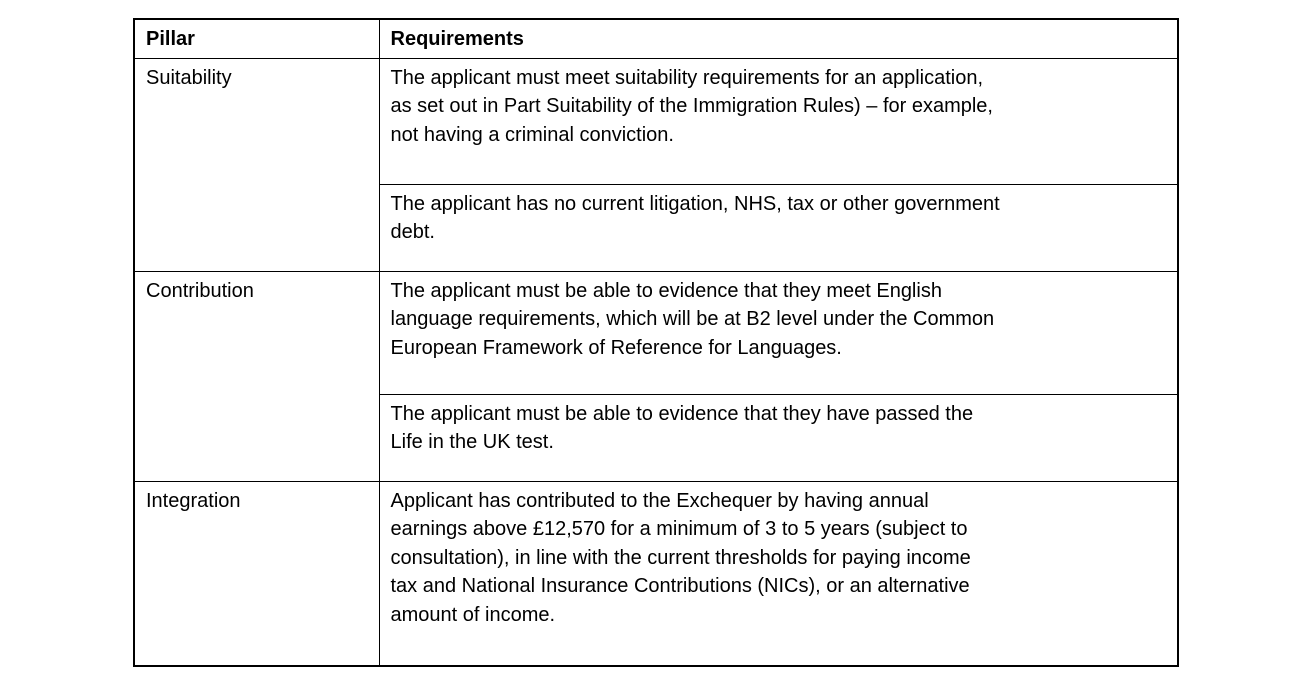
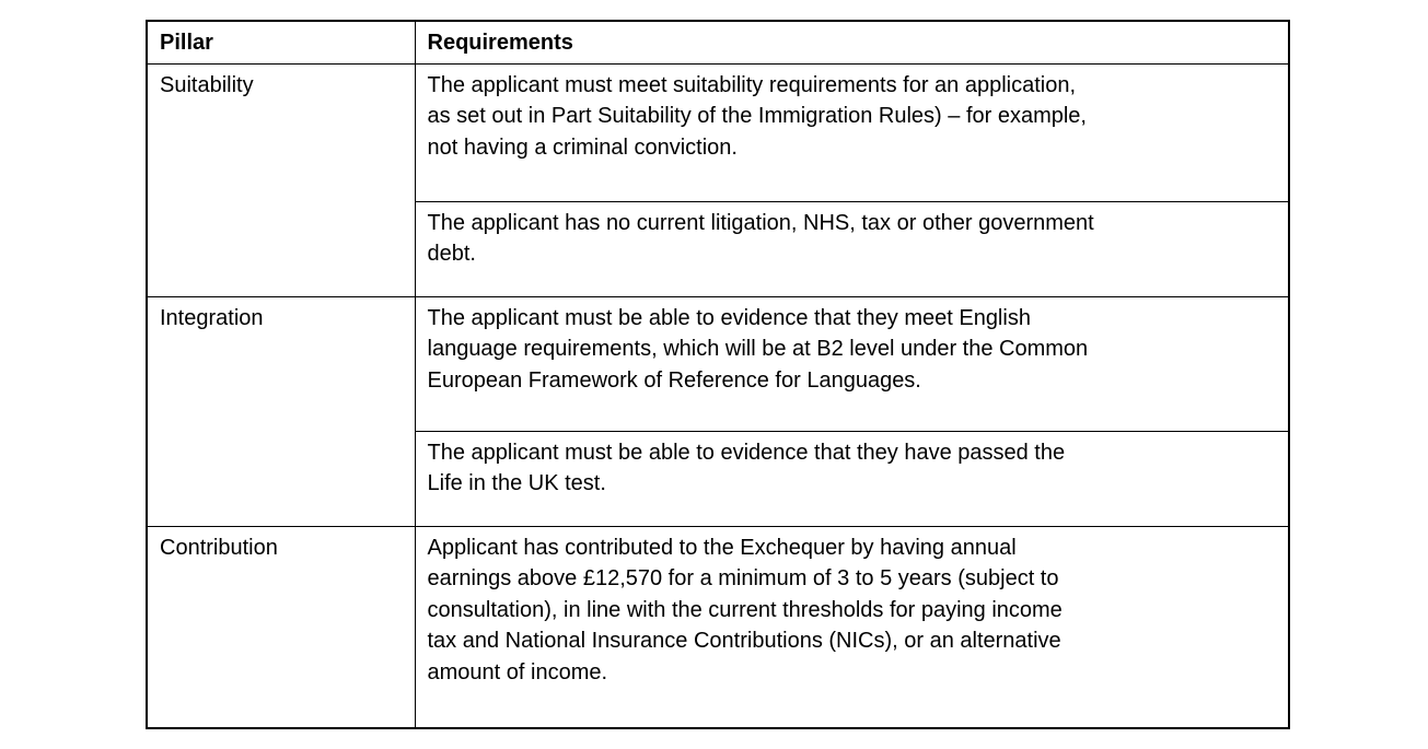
  Pillar	Requirements
  Suitability	The applicant must meet suitability requirements for an application, as set out in Part Suitability of the Immigration Rules) – for example, not having a criminal conviction.
  The applicant has no current litigation, NHS, tax or other government debt.
- Contribution	The applicant must be able to evidence that they meet English language requirements, which will be at B2 level under the Common European Framework of Reference for Languages.
+ Integration	The applicant must be able to evidence that they meet English language requirements, which will be at B2 level under the Common European Framework of Reference for Languages.
  The applicant must be able to evidence that they have passed the Life in the UK test.
- Integration	Applicant has contributed to the Exchequer by having annual earnings above £12,570 for a minimum of 3 to 5 years (subject to consultation), in line with the current thresholds for paying income tax and National Insurance Contributions (NICs), or an alternative amount of income.
+ Contribution	Applicant has contributed to the Exchequer by having annual earnings above £12,570 for a minimum of 3 to 5 years (subject to consultation), in line with the current thresholds for paying income tax and National Insurance Contributions (NICs), or an alternative amount of income.
